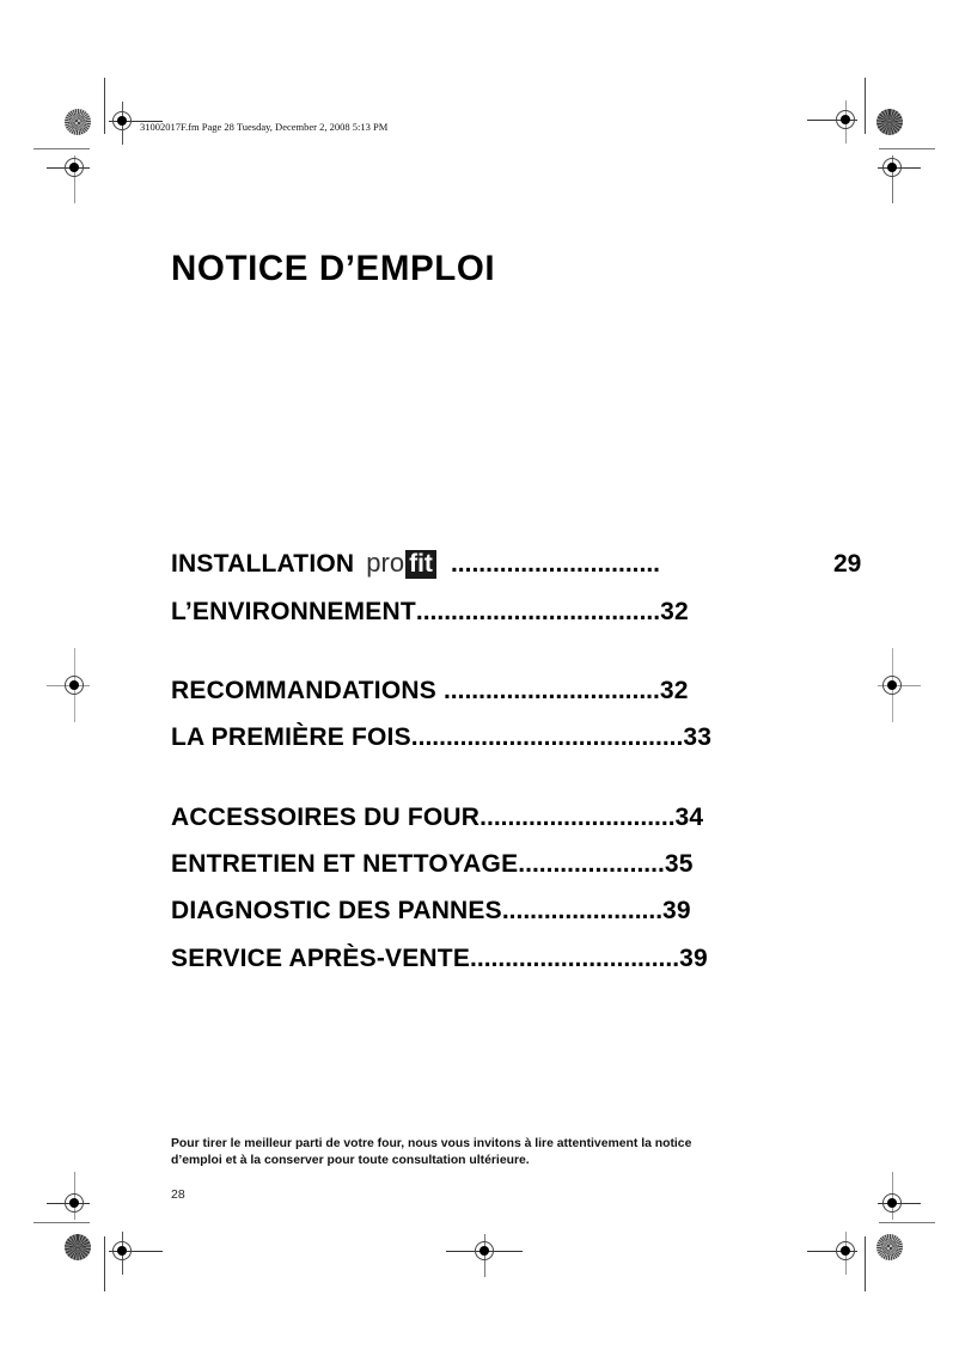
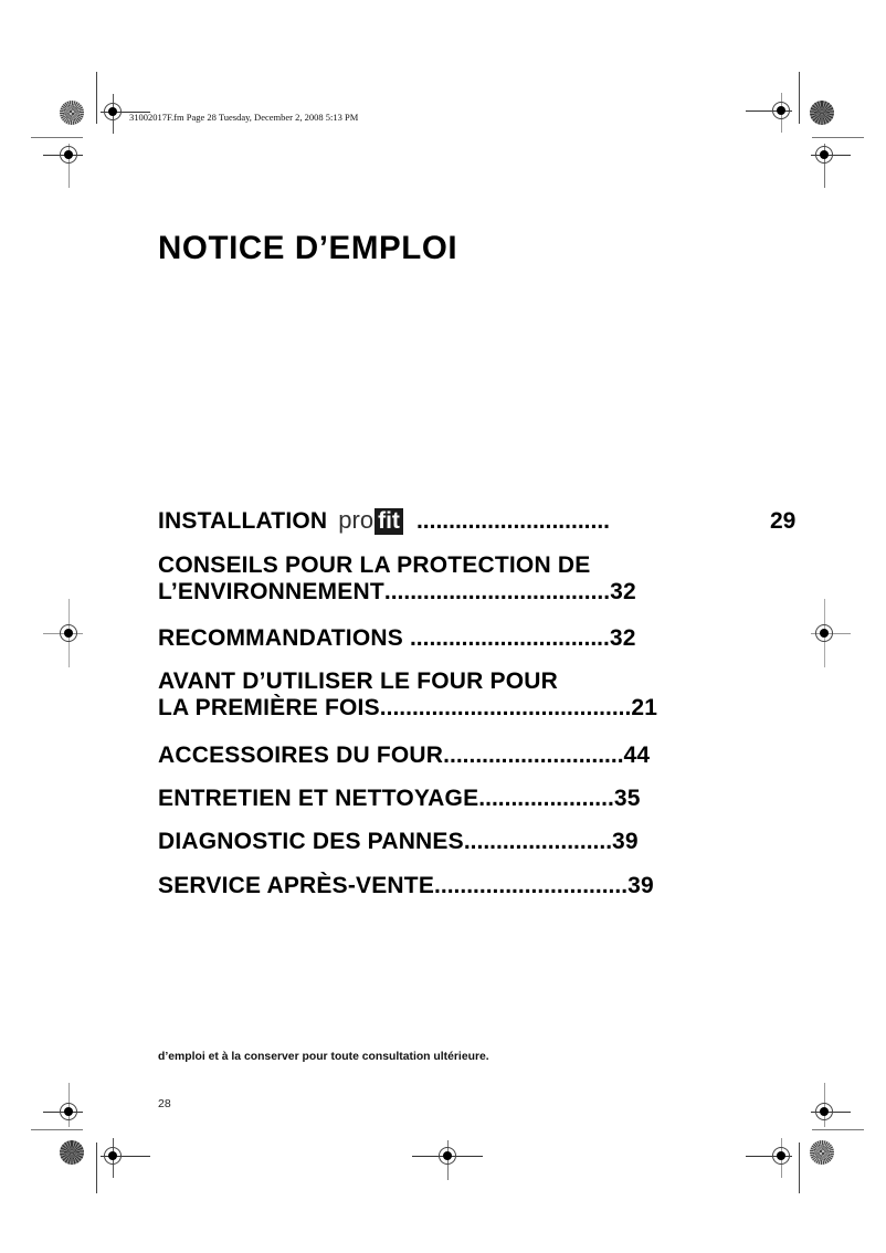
  31002017F.fm Page 28 Tuesday, December 2, 2008 5:13 PM
  NOTICE D’EMPLOI
  INSTALLATION pro fit ..............................
  29
+ CONSEILS POUR LA PROTECTION DE
  L’ENVIRONNEMENT...................................32
  RECOMMANDATIONS ...............................32
+ AVANT D’UTILISER LE FOUR POUR
- LA PREMIÈRE FOIS.......................................33
+ LA PREMIÈRE FOIS.......................................21
- ACCESSOIRES DU FOUR............................34
+ ACCESSOIRES DU FOUR............................44
  ENTRETIEN ET NETTOYAGE.....................35
  DIAGNOSTIC DES PANNES.......................39
  SERVICE APRÈS-VENTE..............................39
- Pour tirer le meilleur parti de votre four, nous vous invitons à lire attentivement la notice
  d’emploi et à la conserver pour toute consultation ultérieure.
  28
